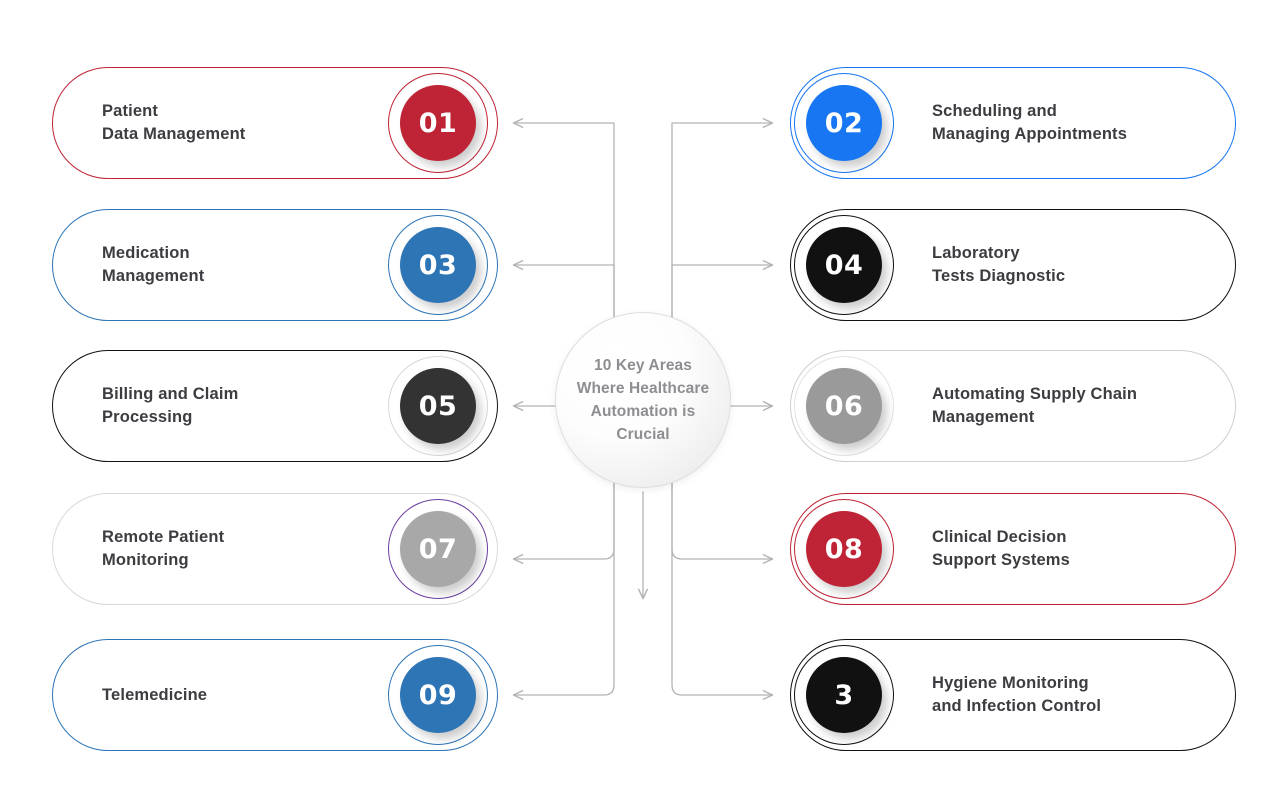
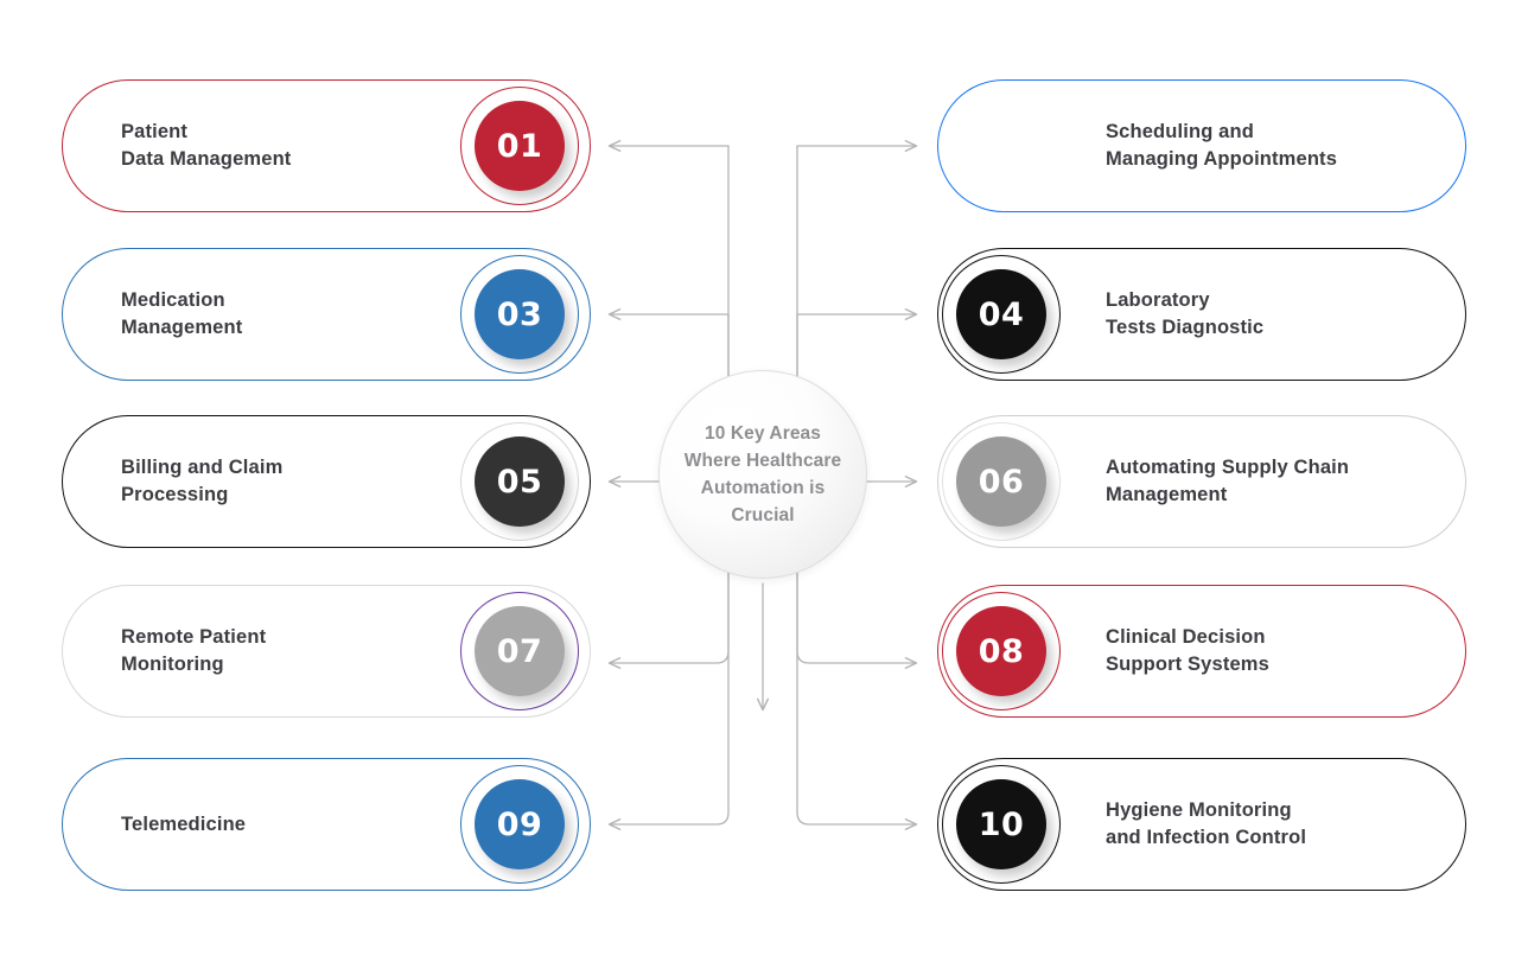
  10 Key Areas
  Where Healthcare
  Automation is
  Crucial
  Patient
  Data Management
  01
  Scheduling and
  Managing Appointments
- 02
  Medication
  Management
  03
  Laboratory
  Tests Diagnostic
  04
  Billing and Claim
  Processing
  05
  Automating Supply Chain
  Management
  06
  Remote Patient
  Monitoring
  07
  Clinical Decision
  Support Systems
  08
  Telemedicine
  09
  Hygiene Monitoring
  and Infection Control
- 3
+ 10
